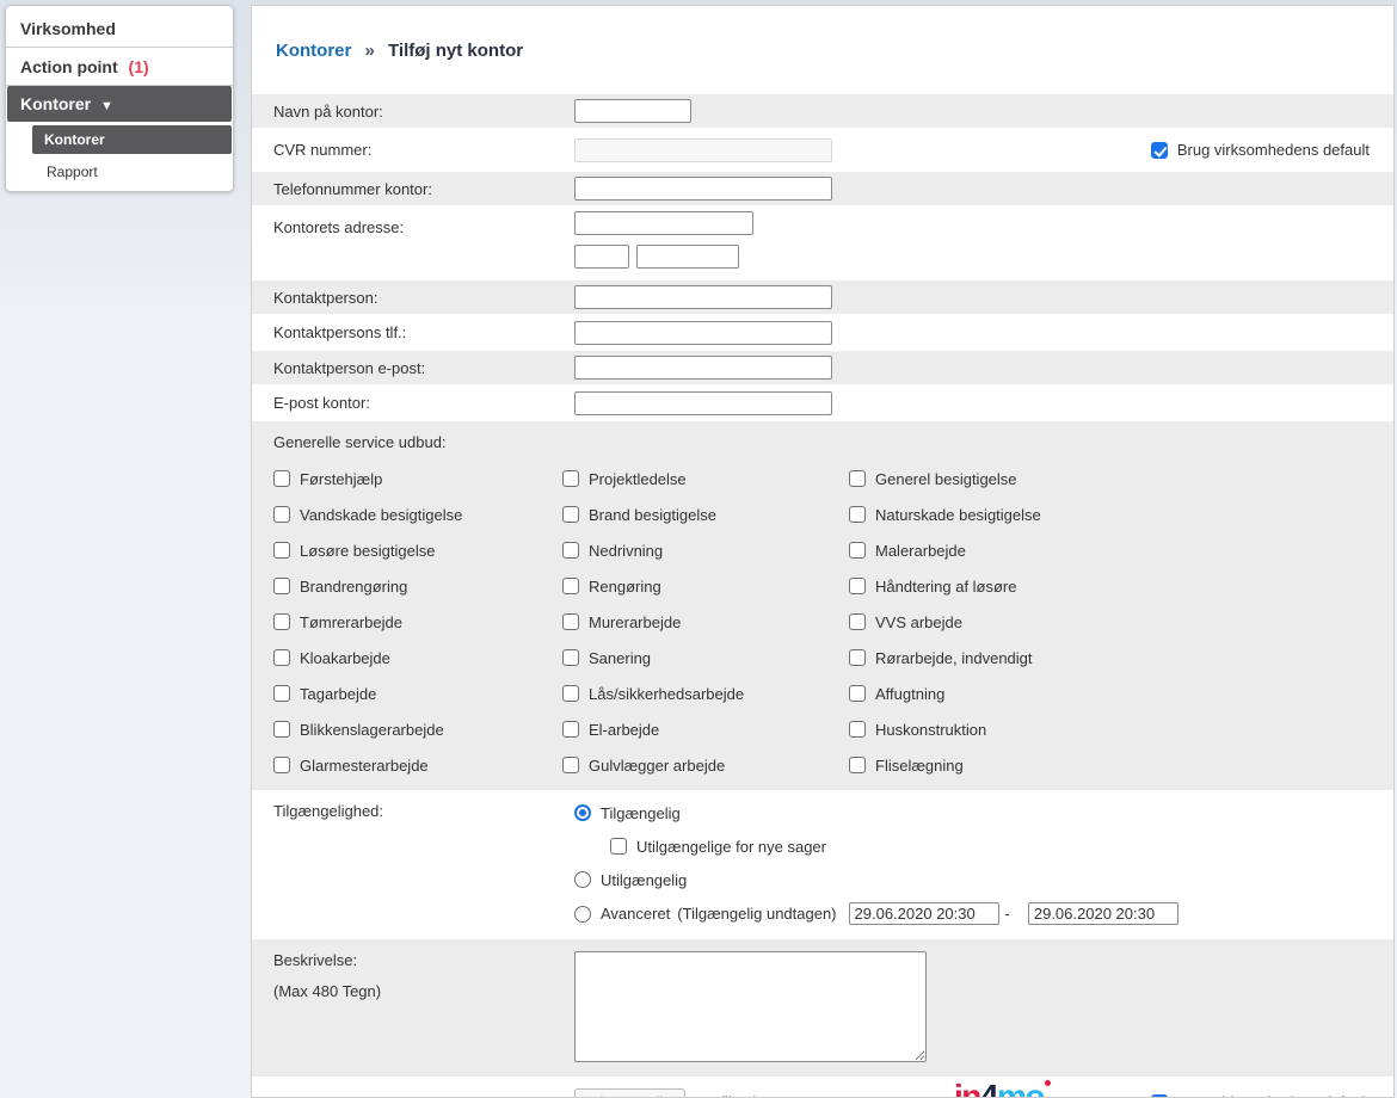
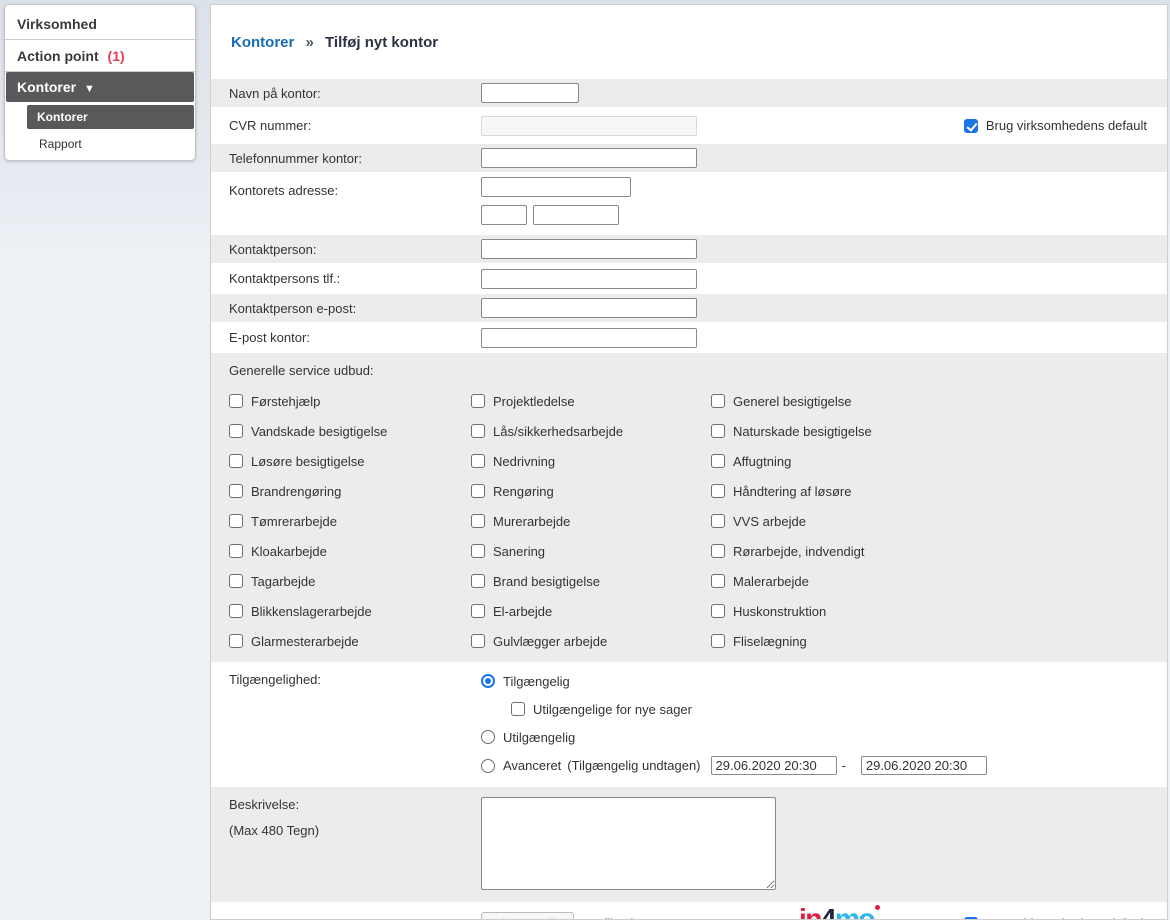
  Virksomhed
  Action point (1)
  Kontorer ▼
  Kontorer
  Rapport
  Kontorer » Tilføj nyt kontor
  Navn på kontor:
  CVR nummer:
  Brug virksomhedens default
  Telefonnummer kontor:
  Kontorets adresse:
  Kontaktperson:
  Kontaktpersons tlf.:
  Kontaktperson e-post:
  E-post kontor:
  Generelle service udbud:
  Førstehjælp
  Projektledelse
  Generel besigtigelse
  Vandskade besigtigelse
- Brand besigtigelse
+ Lås/sikkerhedsarbejde
  Naturskade besigtigelse
  Løsøre besigtigelse
  Nedrivning
- Malerarbejde
+ Affugtning
  Brandrengøring
  Rengøring
  Håndtering af løsøre
  Tømrerarbejde
  Murerarbejde
  VVS arbejde
  Kloakarbejde
  Sanering
  Rørarbejde, indvendigt
  Tagarbejde
- Lås/sikkerhedsarbejde
+ Brand besigtigelse
- Affugtning
+ Malerarbejde
  Blikkenslagerarbejde
  El-arbejde
  Huskonstruktion
  Glarmesterarbejde
  Gulvlægger arbejde
  Fliselægning
  Tilgængelighed:
  Tilgængelig
  Utilgængelige for nye sager
  Utilgængelig
  Avanceret
  (Tilgængelig undtagen)
  29.06.2020 20:30
  -
  29.06.2020 20:30
  Beskrivelse:
  (Max 480 Tegn)
  in4mo
